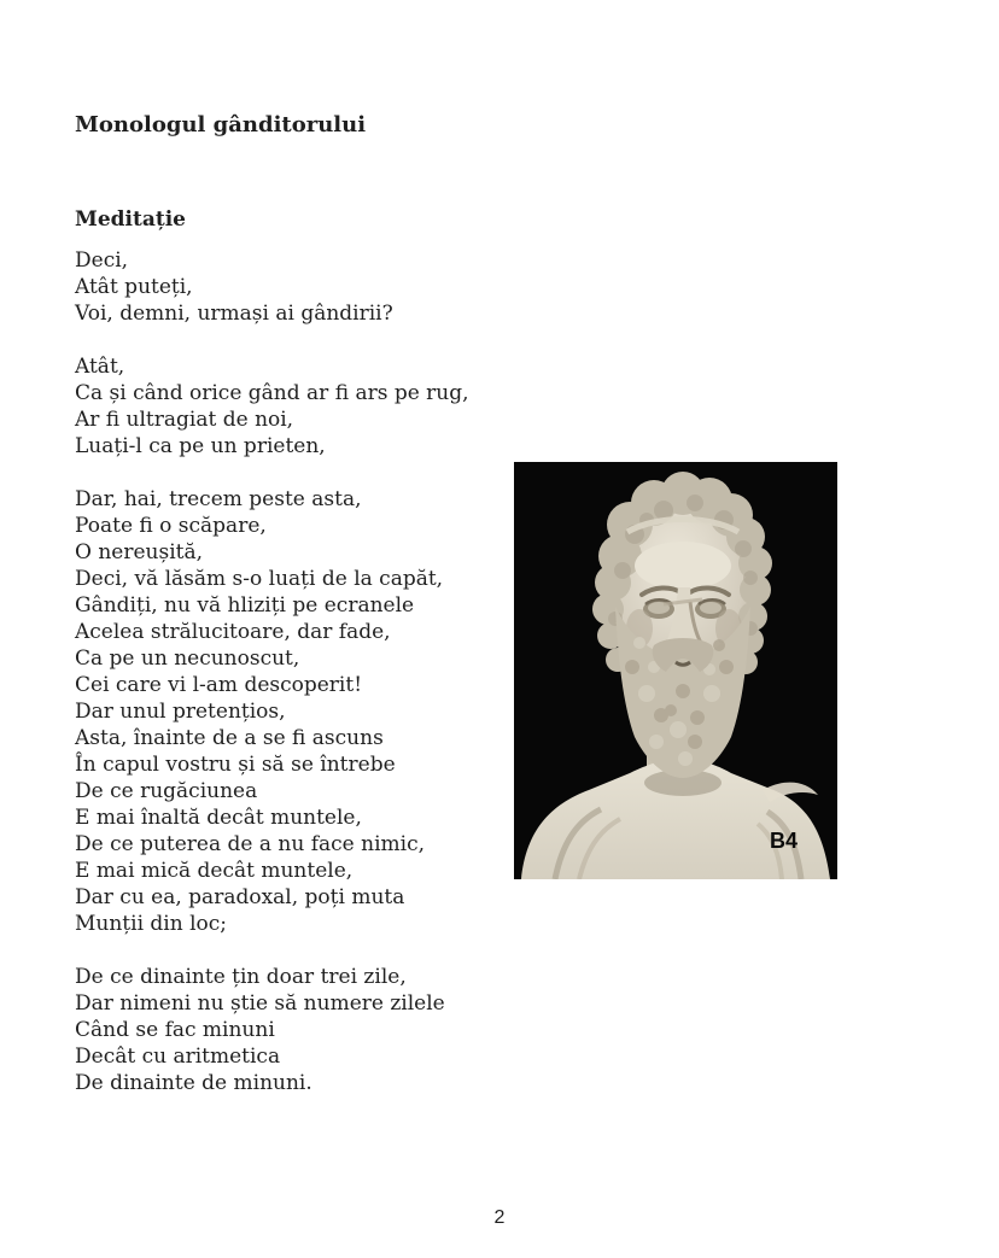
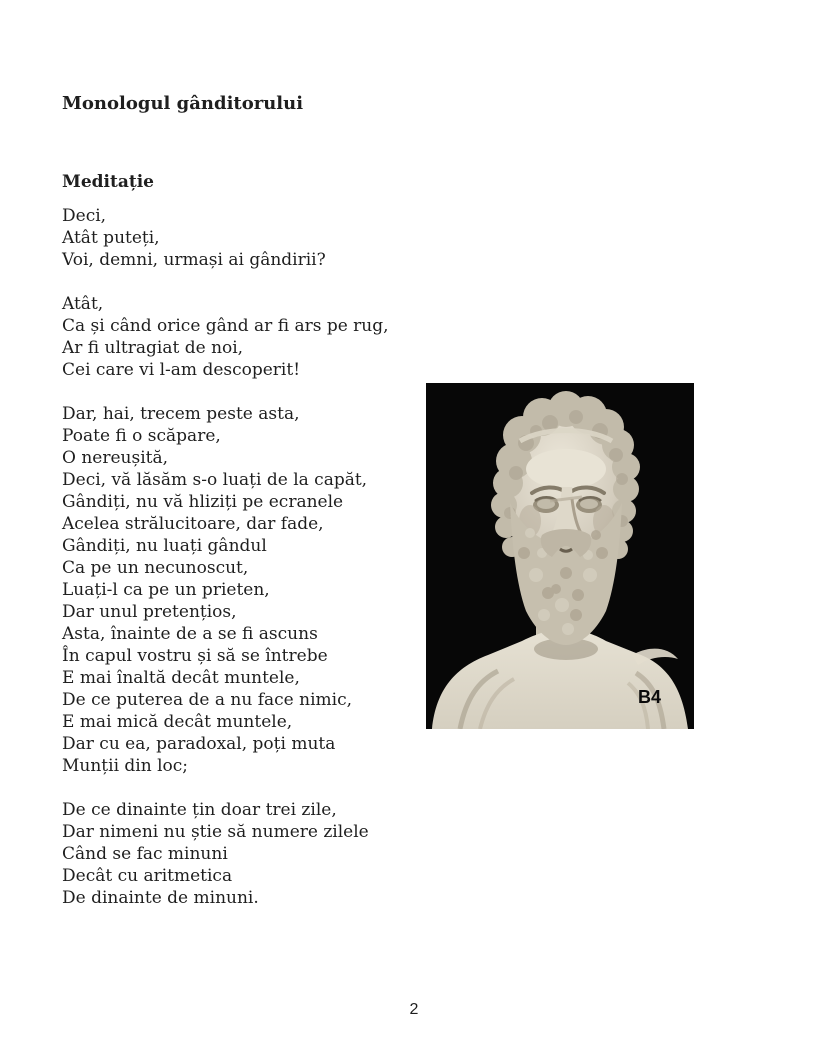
  Monologul gânditorului
  Meditație
  Deci,
  Atât puteți,
  Voi, demni, urmași ai gândirii?
  Atât,
  Ca și când orice gând ar fi ars pe rug,
  Ar fi ultragiat de noi,
- Luați-l ca pe un prieten,
+ Cei care vi l-am descoperit!
  Dar, hai, trecem peste asta,
  Poate fi o scăpare,
  O nereușită,
  Deci, vă lăsăm s-o luați de la capăt,
  Gândiți, nu vă hliziți pe ecranele
  Acelea strălucitoare, dar fade,
+ Gândiți, nu luați gândul
  Ca pe un necunoscut,
- Cei care vi l-am descoperit!
+ Luați-l ca pe un prieten,
  Dar unul pretențios,
  Asta, înainte de a se fi ascuns
  În capul vostru și să se întrebe
- De ce rugăciunea
  E mai înaltă decât muntele,
  De ce puterea de a nu face nimic,
  E mai mică decât muntele,
  Dar cu ea, paradoxal, poți muta
  Munții din loc;
  De ce dinainte țin doar trei zile,
  Dar nimeni nu știe să numere zilele
  Când se fac minuni
  Decât cu aritmetica
  De dinainte de minuni.
  B4
  2
